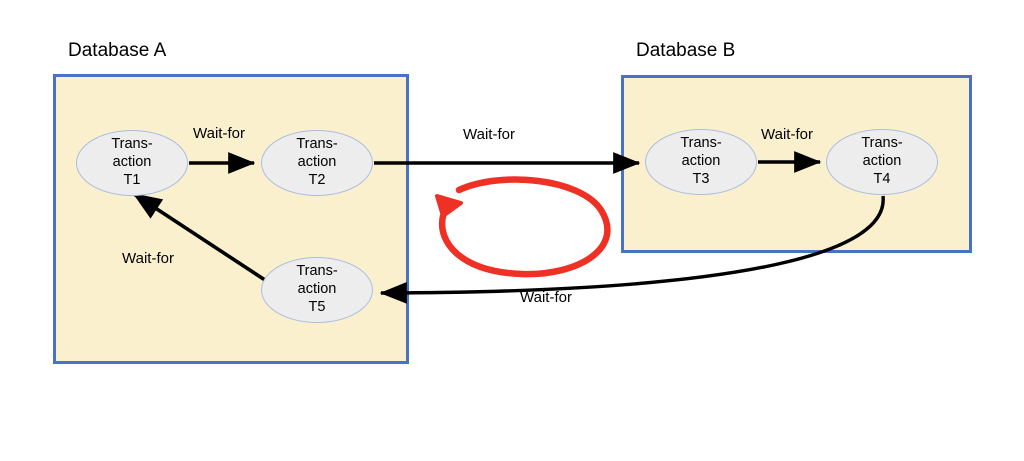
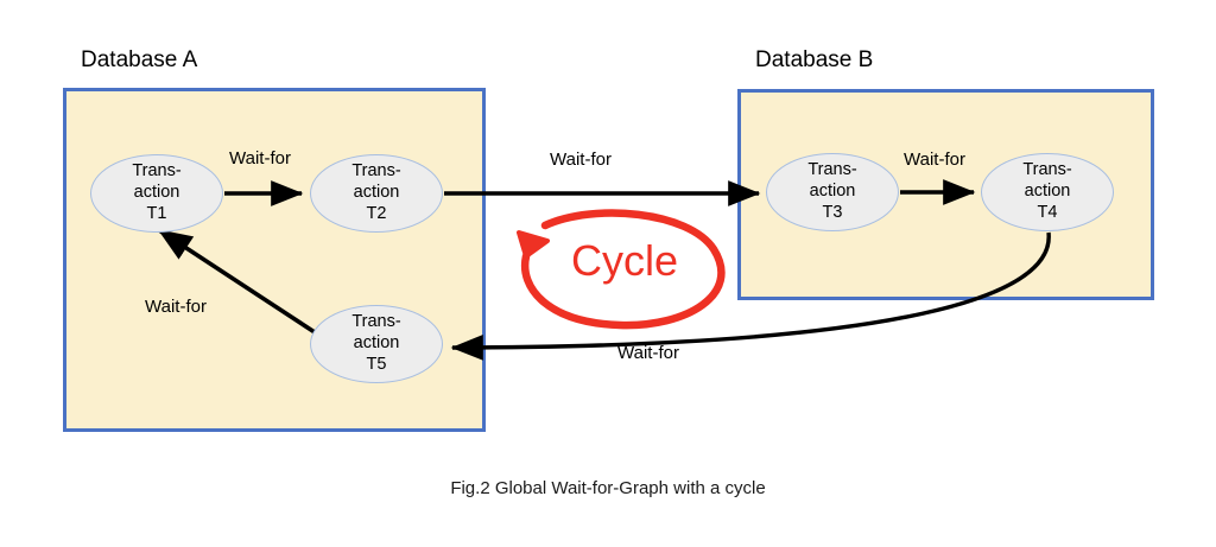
  Database A
  Database B
  Trans-
  action
  T1
  Trans-
  action
  T2
  Trans-
  action
  T3
  Trans-
  action
  T4
  Trans-
  action
  T5
  Wait-for
  Wait-for
  Wait-for
  Wait-for
  Wait-for
+ Cycle
+ Fig.2 Global Wait-for-Graph with a cycle
